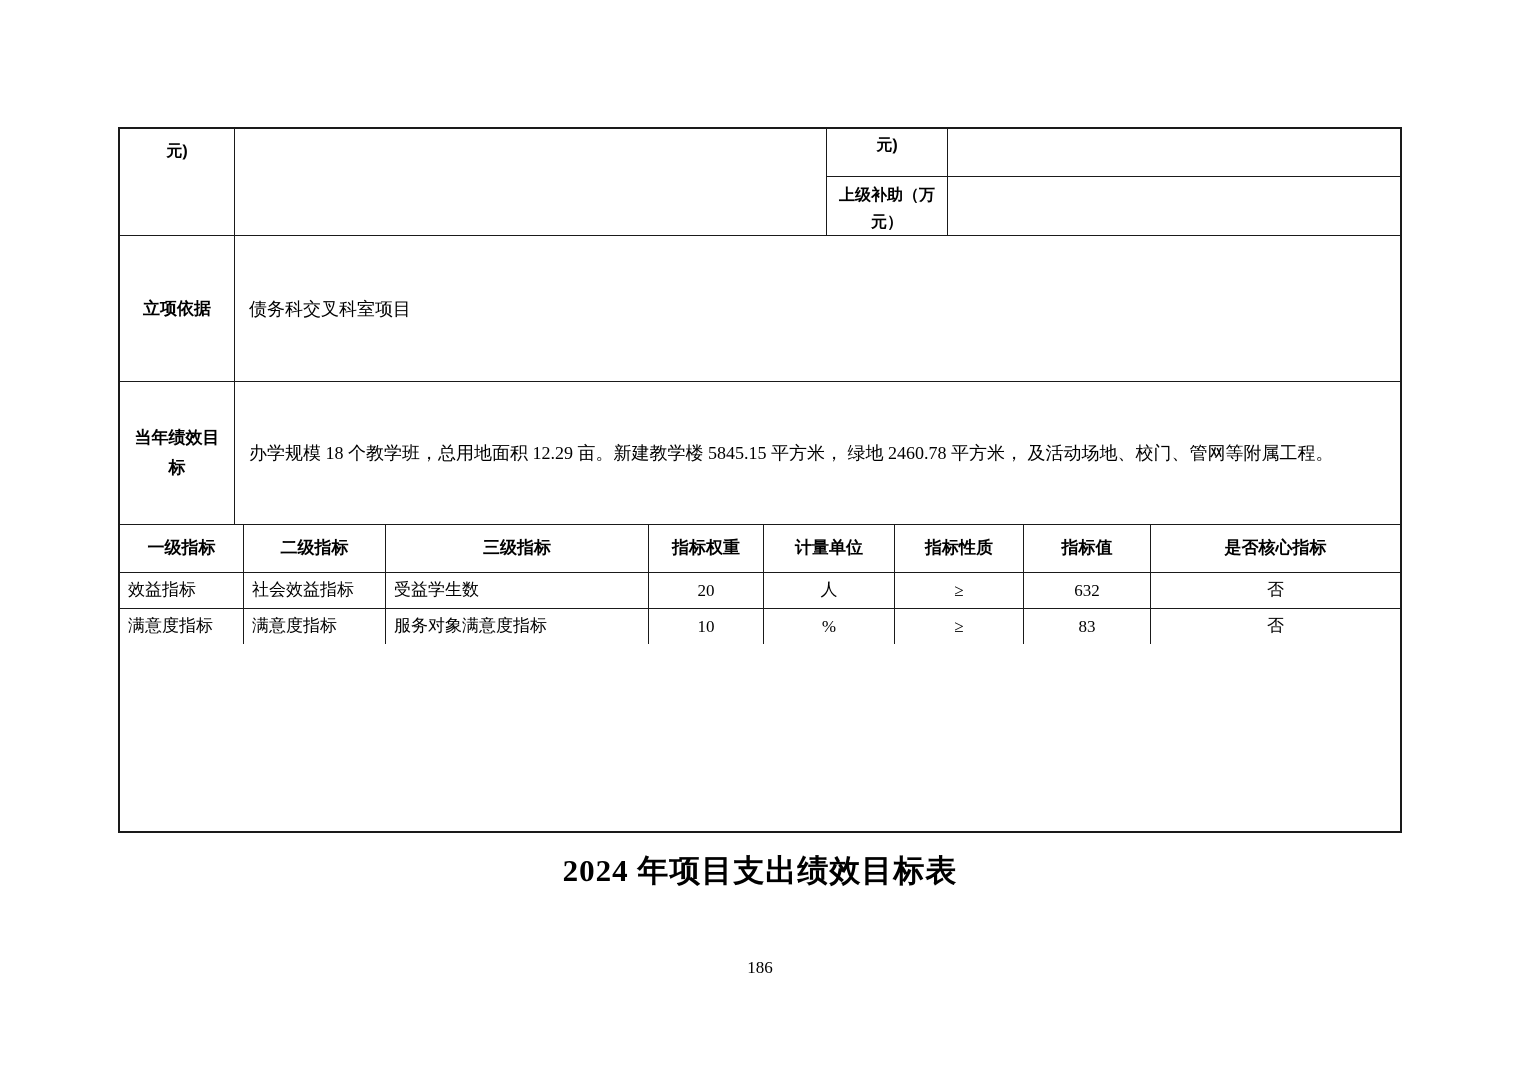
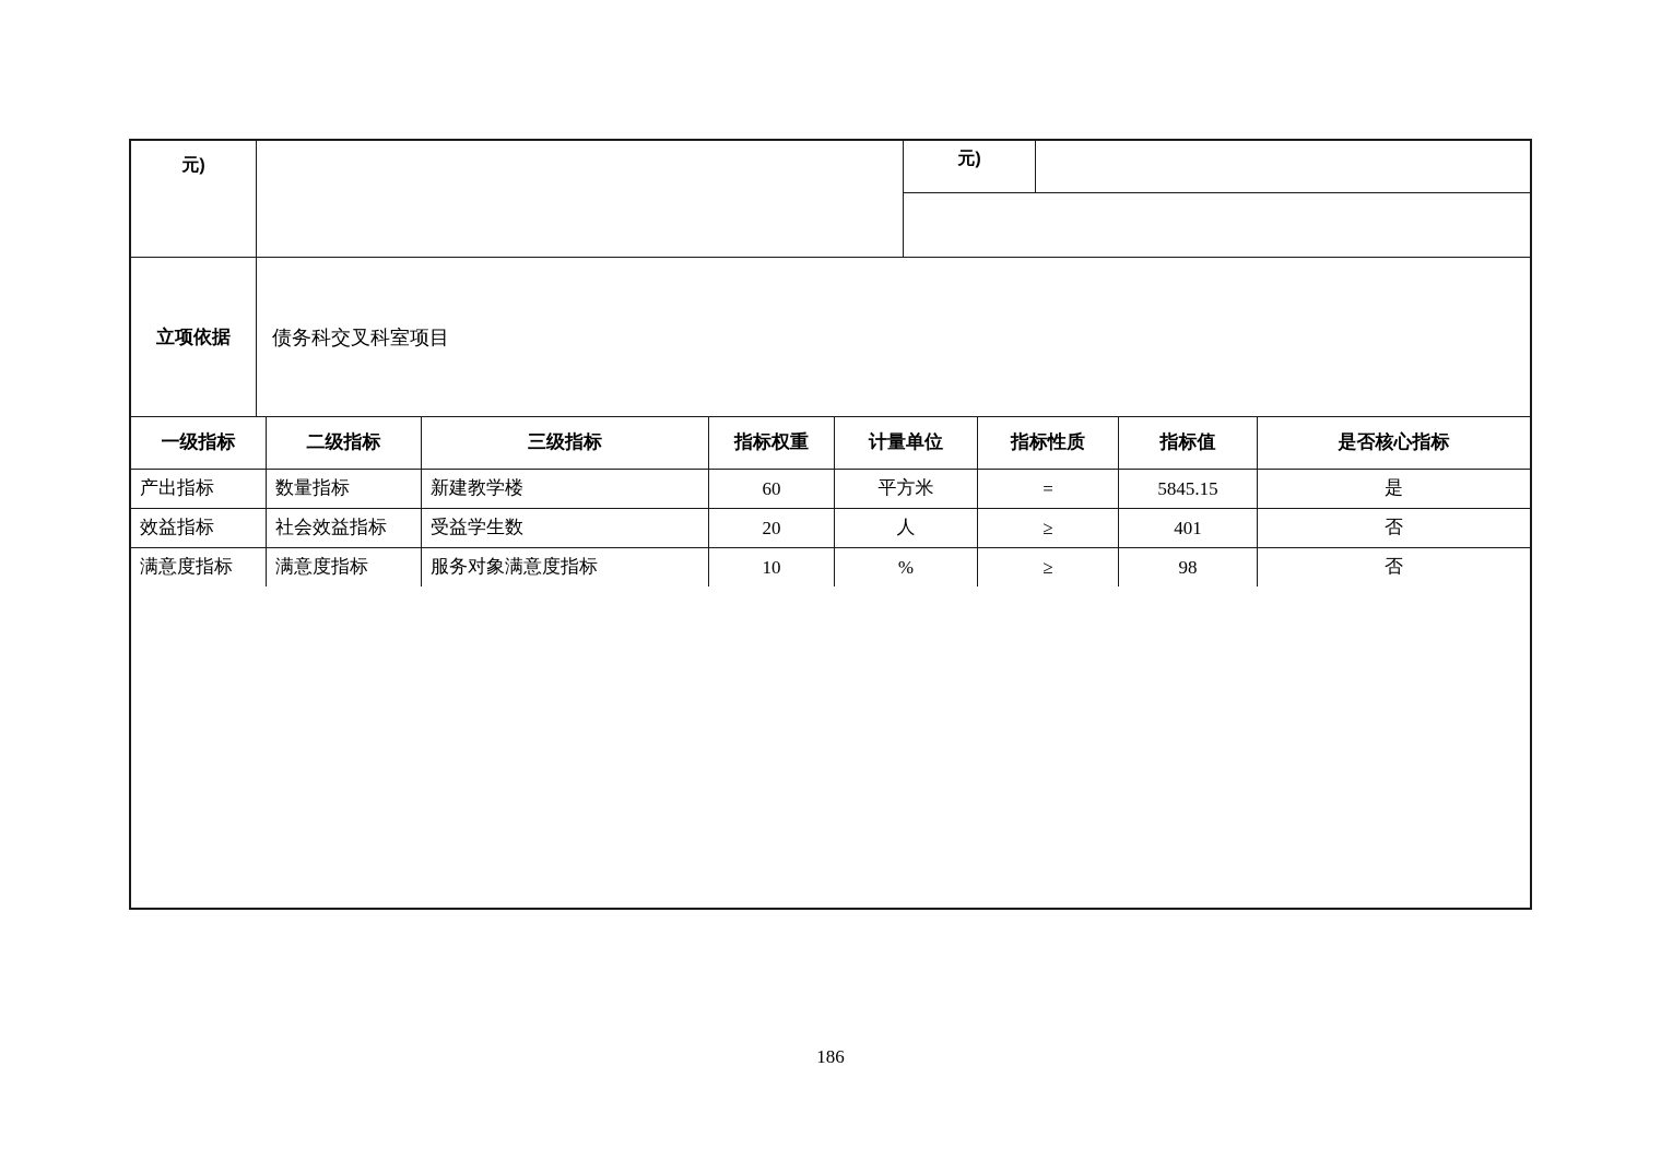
  元)
  元)
- 上级补助（万元）
  立项依据
  债务科交叉科室项目
- 当年绩效目标
- 办学规模 18 个教学班，总用地面积 12.29 亩。新建教学楼 5845.15 平方米， 绿地 2460.78 平方米， 及活动场地、校门、管网等附属工程。
  一级指标
  二级指标
  三级指标
  指标权重
  计量单位
  指标性质
  指标值
  是否核心指标
+ 产出指标
+ 数量指标
+ 新建教学楼
+ 60
+ 平方米
+ =
+ 5845.15
+ 是
  效益指标
  社会效益指标
  受益学生数
  20
  人
  ≥
- 632
+ 401
  否
  满意度指标
  满意度指标
  服务对象满意度指标
  10
  %
  ≥
- 83
+ 98
  否
- 2024 年项目支出绩效目标表
  186
